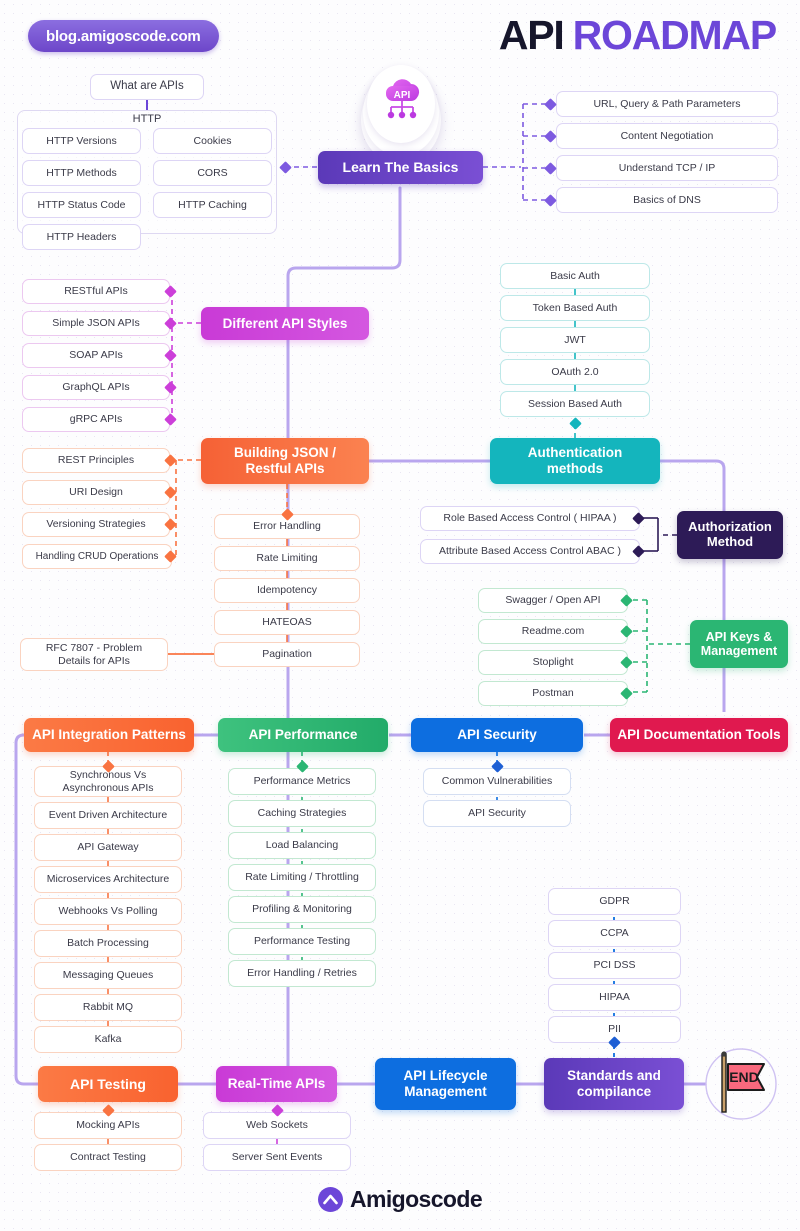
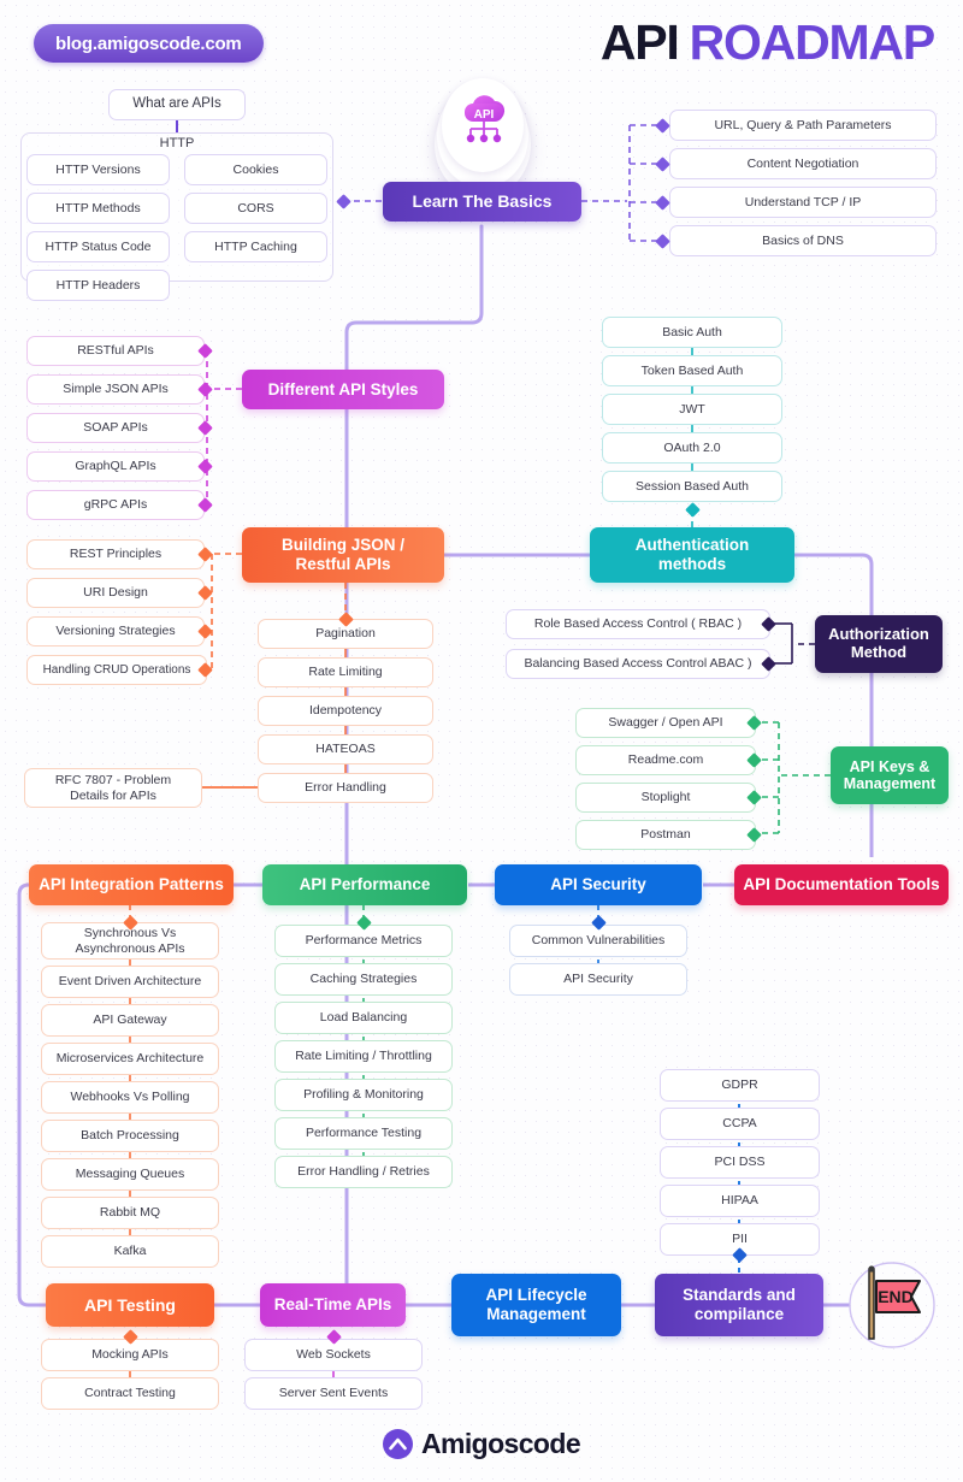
  blog.amigoscode.com
  API ROADMAP
  API
  What are APIs
  HTTP
  HTTP Versions
  Cookies
  HTTP Methods
  CORS
  HTTP Status Code
  HTTP Caching
  HTTP Headers
  Learn The Basics
  URL, Query & Path Parameters
  Content Negotiation
  Understand TCP / IP
  Basics of DNS
  Different API Styles
  RESTful APIs
  Simple JSON APIs
  SOAP APIs
  GraphQL APIs
  gRPC APIs
  Building JSON /
  Restful APIs
  REST Principles
  URI Design
  Versioning Strategies
  Handling CRUD Operations
- Error Handling
+ Pagination
  Rate Limiting
  Idempotency
  HATEOAS
- Pagination
+ Error Handling
  RFC 7807 - Problem
  Details for APIs
  Authentication
  methods
  Basic Auth
  Token Based Auth
  JWT
  OAuth 2.0
  Session Based Auth
  Authorization
  Method
- Role Based Access Control ( HIPAA )
+ Role Based Access Control ( RBAC )
- Attribute Based Access Control ABAC )
+ Balancing Based Access Control ABAC )
  API Keys &
  Management
  Swagger / Open API
  Readme.com
  Stoplight
  Postman
  API Integration Patterns
  API Performance
  API Security
  API Documentation Tools
  Synchronous Vs
  Asynchronous APIs
  Event Driven Architecture
  API Gateway
  Microservices Architecture
  Webhooks Vs Polling
  Batch Processing
  Messaging Queues
  Rabbit MQ
  Kafka
  Performance Metrics
  Caching Strategies
  Load Balancing
  Rate Limiting / Throttling
  Profiling & Monitoring
  Performance Testing
  Error Handling / Retries
  Common Vulnerabilities
  API Security
  GDPR
  CCPA
  PCI DSS
  HIPAA
  PII
  API Testing
  Real-Time APIs
  API Lifecycle
  Management
  Standards and
  compilance
  END
  Mocking APIs
  Contract Testing
  Web Sockets
  Server Sent Events
  Amigoscode
